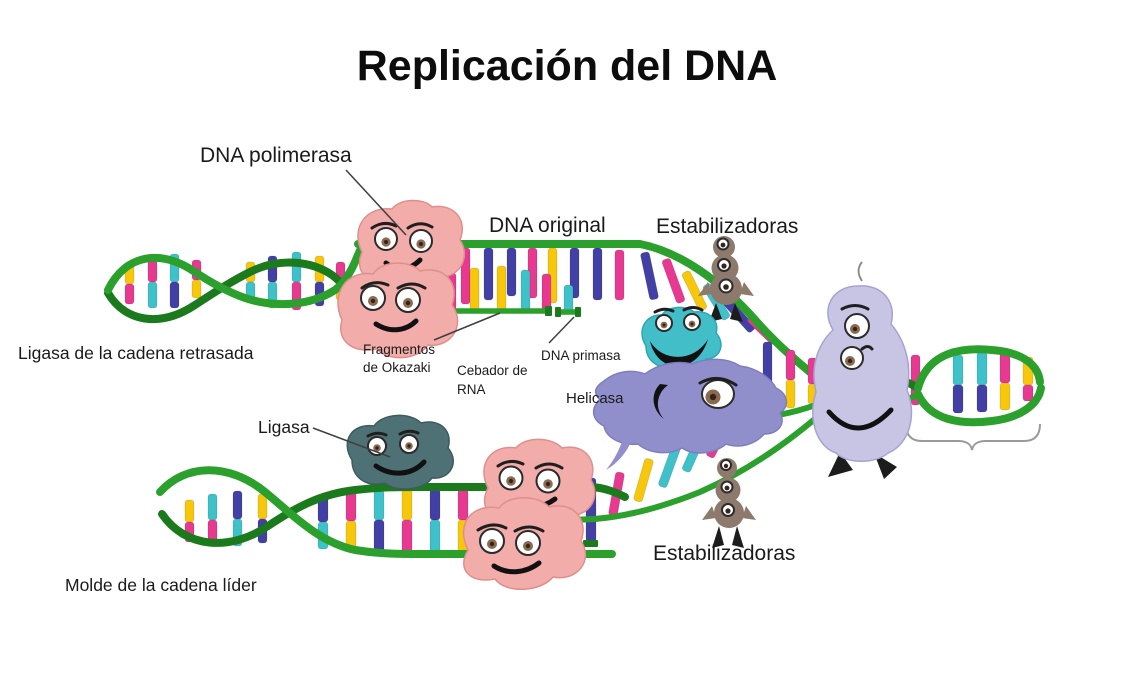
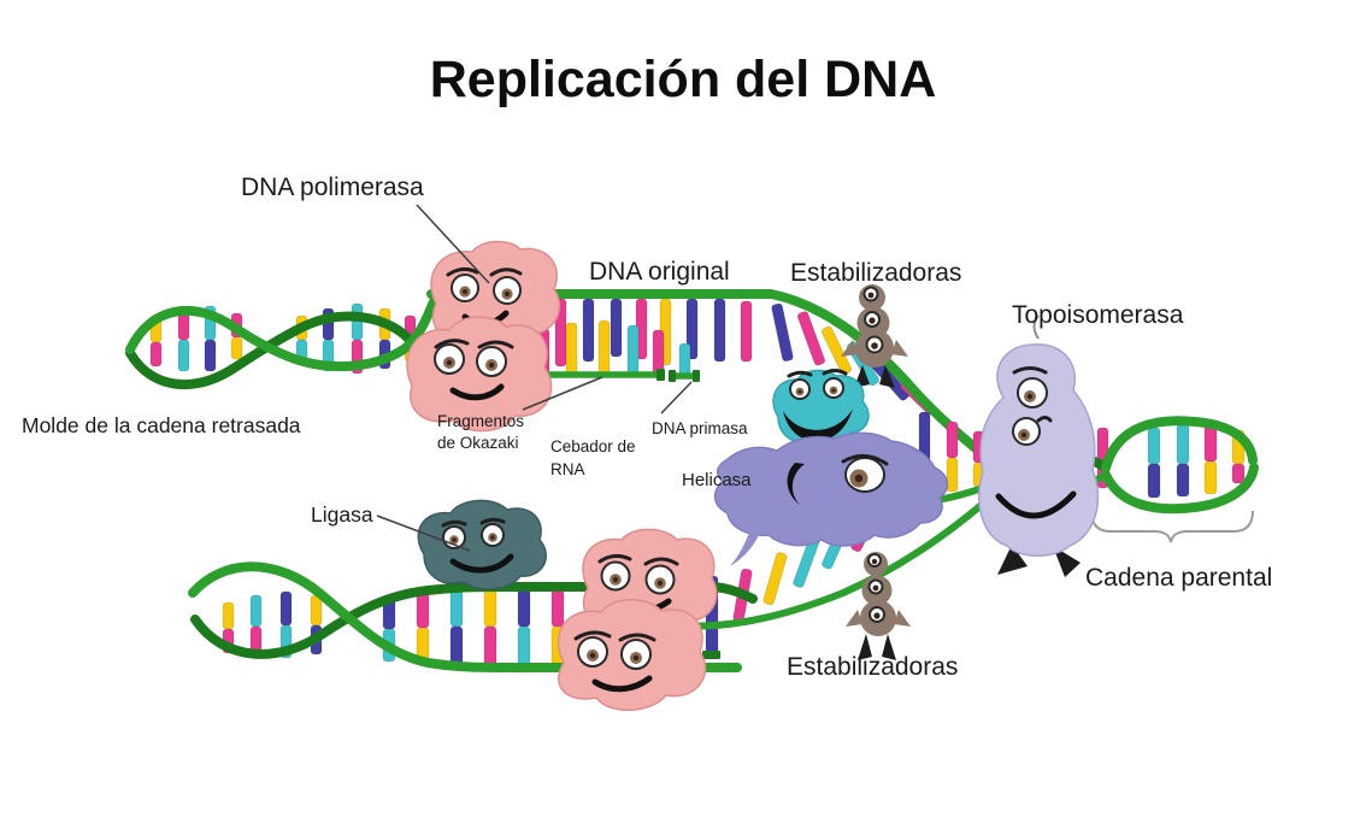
  Replicación del DNA
  DNA polimerasa
  DNA original
  Estabilizadoras
+ Topoisomerasa
- Ligasa de la cadena retrasada
+ Molde de la cadena retrasada
  Fragmentos
  de Okazaki
  Cebador de
  RNA
  DNA primasa
  Helicasa
  Ligasa
+ Cadena parental
  Estabilizadoras
- Molde de la cadena líder
